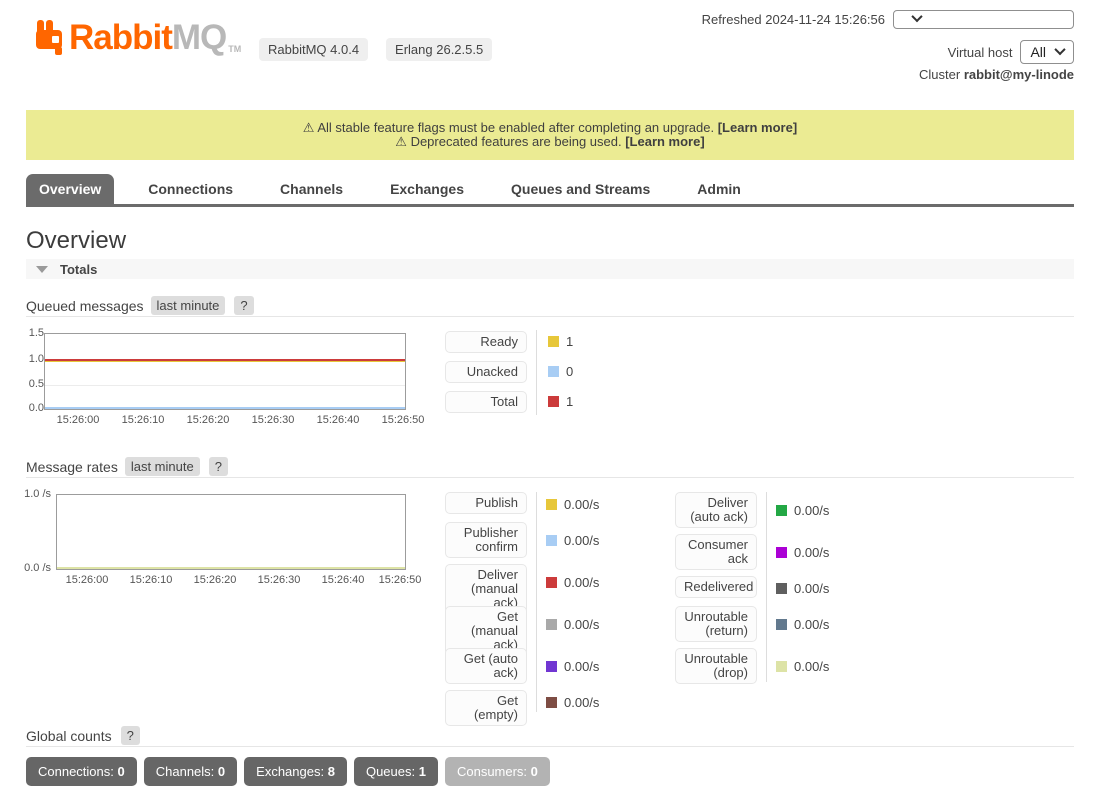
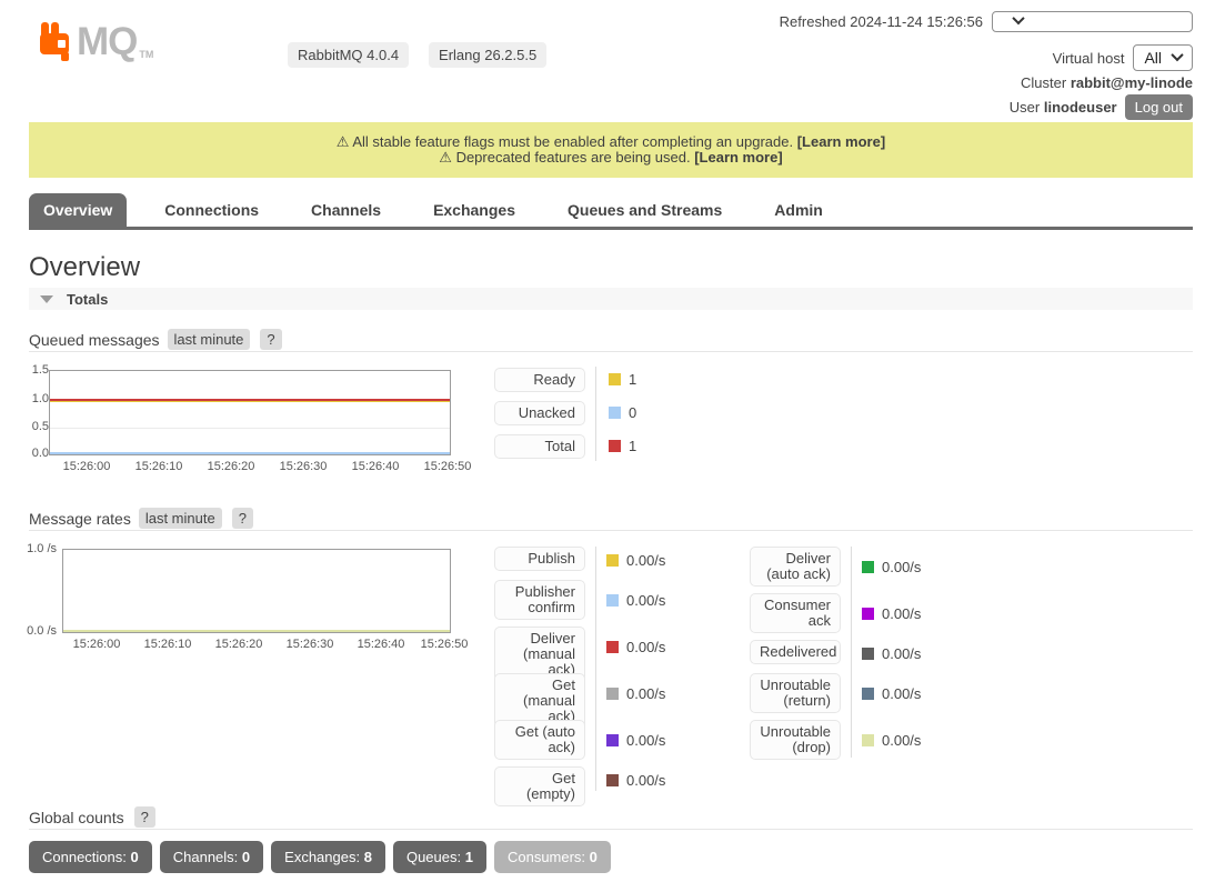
- Rabbit
  MQ
  TM
  RabbitMQ 4.0.4
  Erlang 26.2.5.5
  Refreshed 2024-11-24 15:26:56
  Virtual host
  All
  Cluster
  rabbit@my-linode
+ User
+ linodeuser
+ Log out
  ⚠ All stable feature flags must be enabled after completing an upgrade. [Learn more]
  ⚠ Deprecated features are being used. [Learn more]
  Overview
  Connections
  Channels
  Exchanges
  Queues and Streams
  Admin
  Overview
  Totals
  Queued messages
  last minute
  ?
  1.5
  1.0
  0.5
  0.0
  15:26:00
  15:26:10
  15:26:20
  15:26:30
  15:26:40
  15:26:50
  Ready
  Unacked
  Total
  1
  0
  1
  Message rates
  last minute
  ?
  1.0 /s
  0.0 /s
  15:26:00
  15:26:10
  15:26:20
  15:26:30
  15:26:40
  15:26:50
  Publish
  Publisher confirm
  Deliver (manual ack)
  Get (manual ack)
  Get (auto ack)
  Get (empty)
  0.00/s
  0.00/s
  0.00/s
  0.00/s
  0.00/s
  0.00/s
  Deliver (auto ack)
  Consumer ack
  Redelivered
  Unroutable (return)
  Unroutable (drop)
  0.00/s
  0.00/s
  0.00/s
  0.00/s
  0.00/s
  Global counts
  ?
  Connections: 0
  Channels: 0
  Exchanges: 8
  Queues: 1
  Consumers: 0
